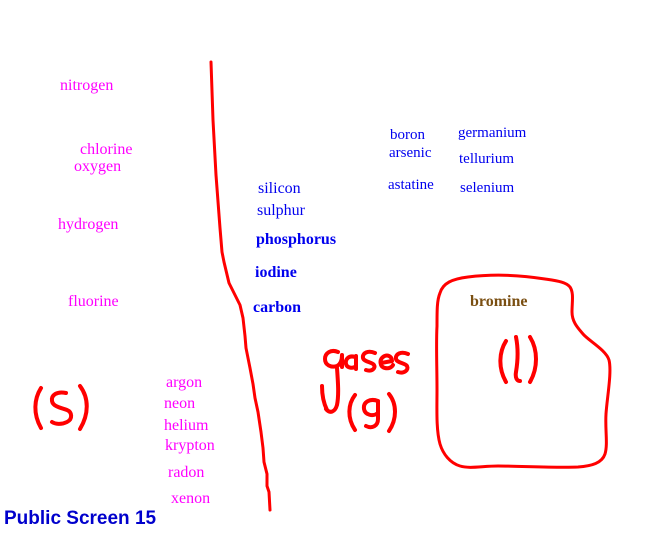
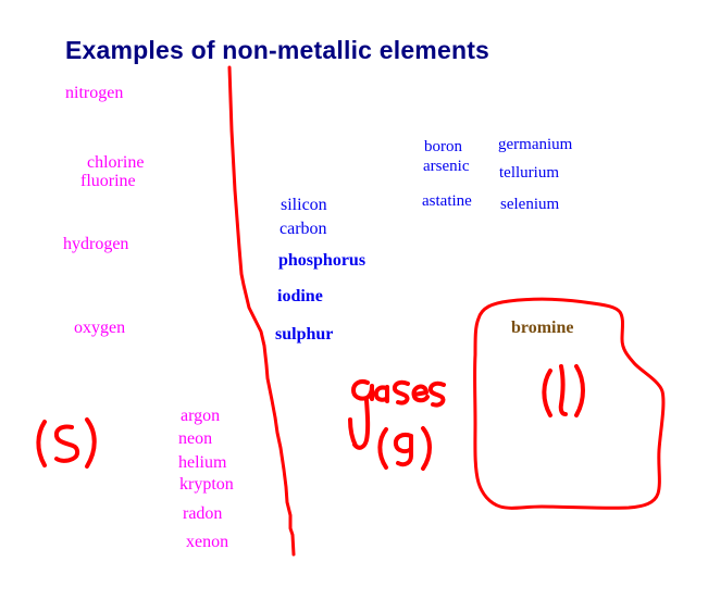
+ Examples of non-metallic elements
  nitrogen
  chlorine
- oxygen
+ fluorine
  hydrogen
- fluorine
+ oxygen
  argon
  neon
  helium
  krypton
  radon
  xenon
  silicon
- sulphur
+ carbon
  phosphorus
  iodine
- carbon
+ sulphur
  boron
  arsenic
  astatine
  germanium
  tellurium
  selenium
  bromine
- Public Screen 15
